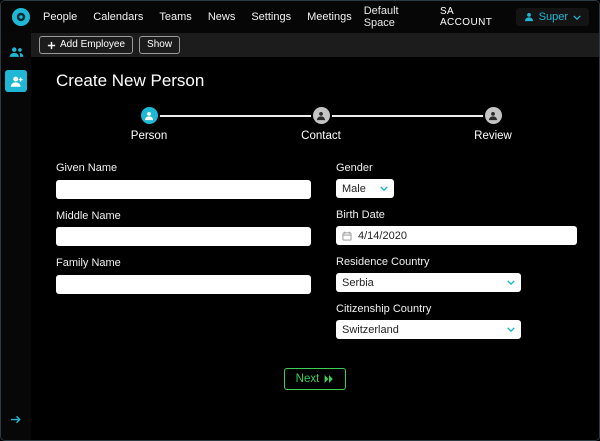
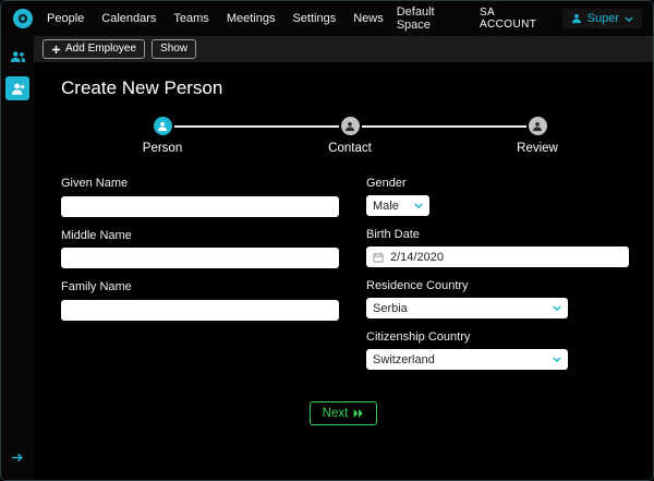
  People
  Calendars
  Teams
- News
+ Meetings
  Settings
- Meetings
+ News
  Default Space
  SA ACCOUNT
  Super
  Add Employee
  Show
  Create New Person
  Person
  Contact
  Review
  Given Name
  Middle Name
  Family Name
  Gender
  Male
  Birth Date
- 4/14/2020
+ 2/14/2020
  Residence Country
  Serbia
  Citizenship Country
  Switzerland
  Next
